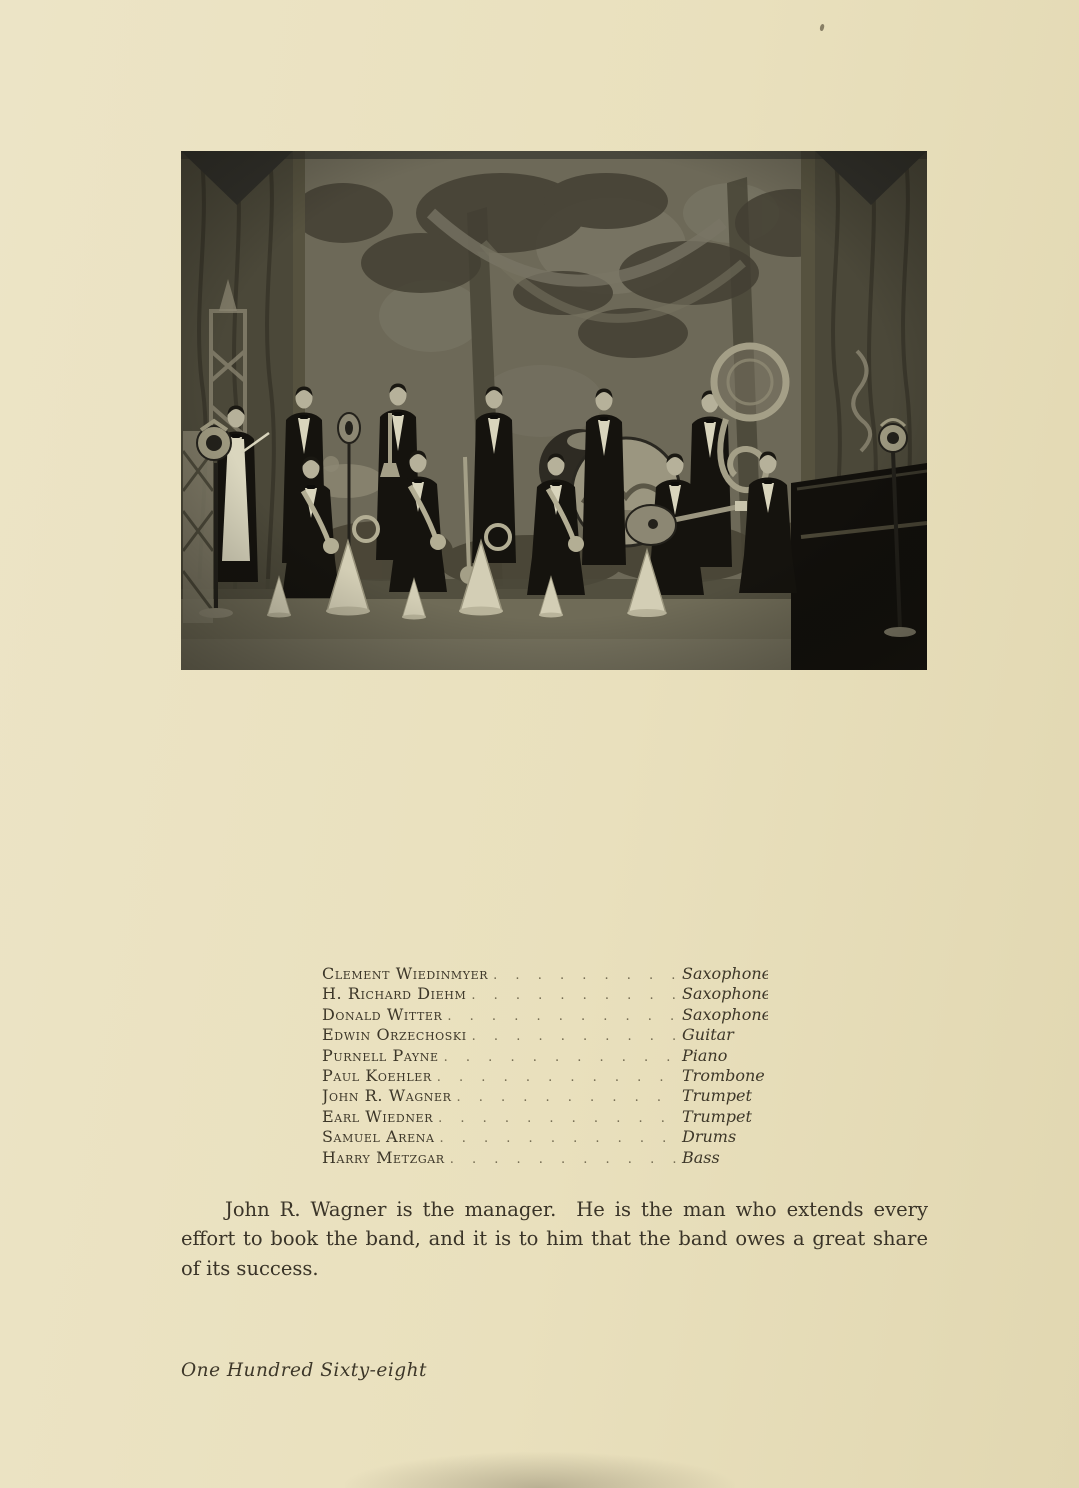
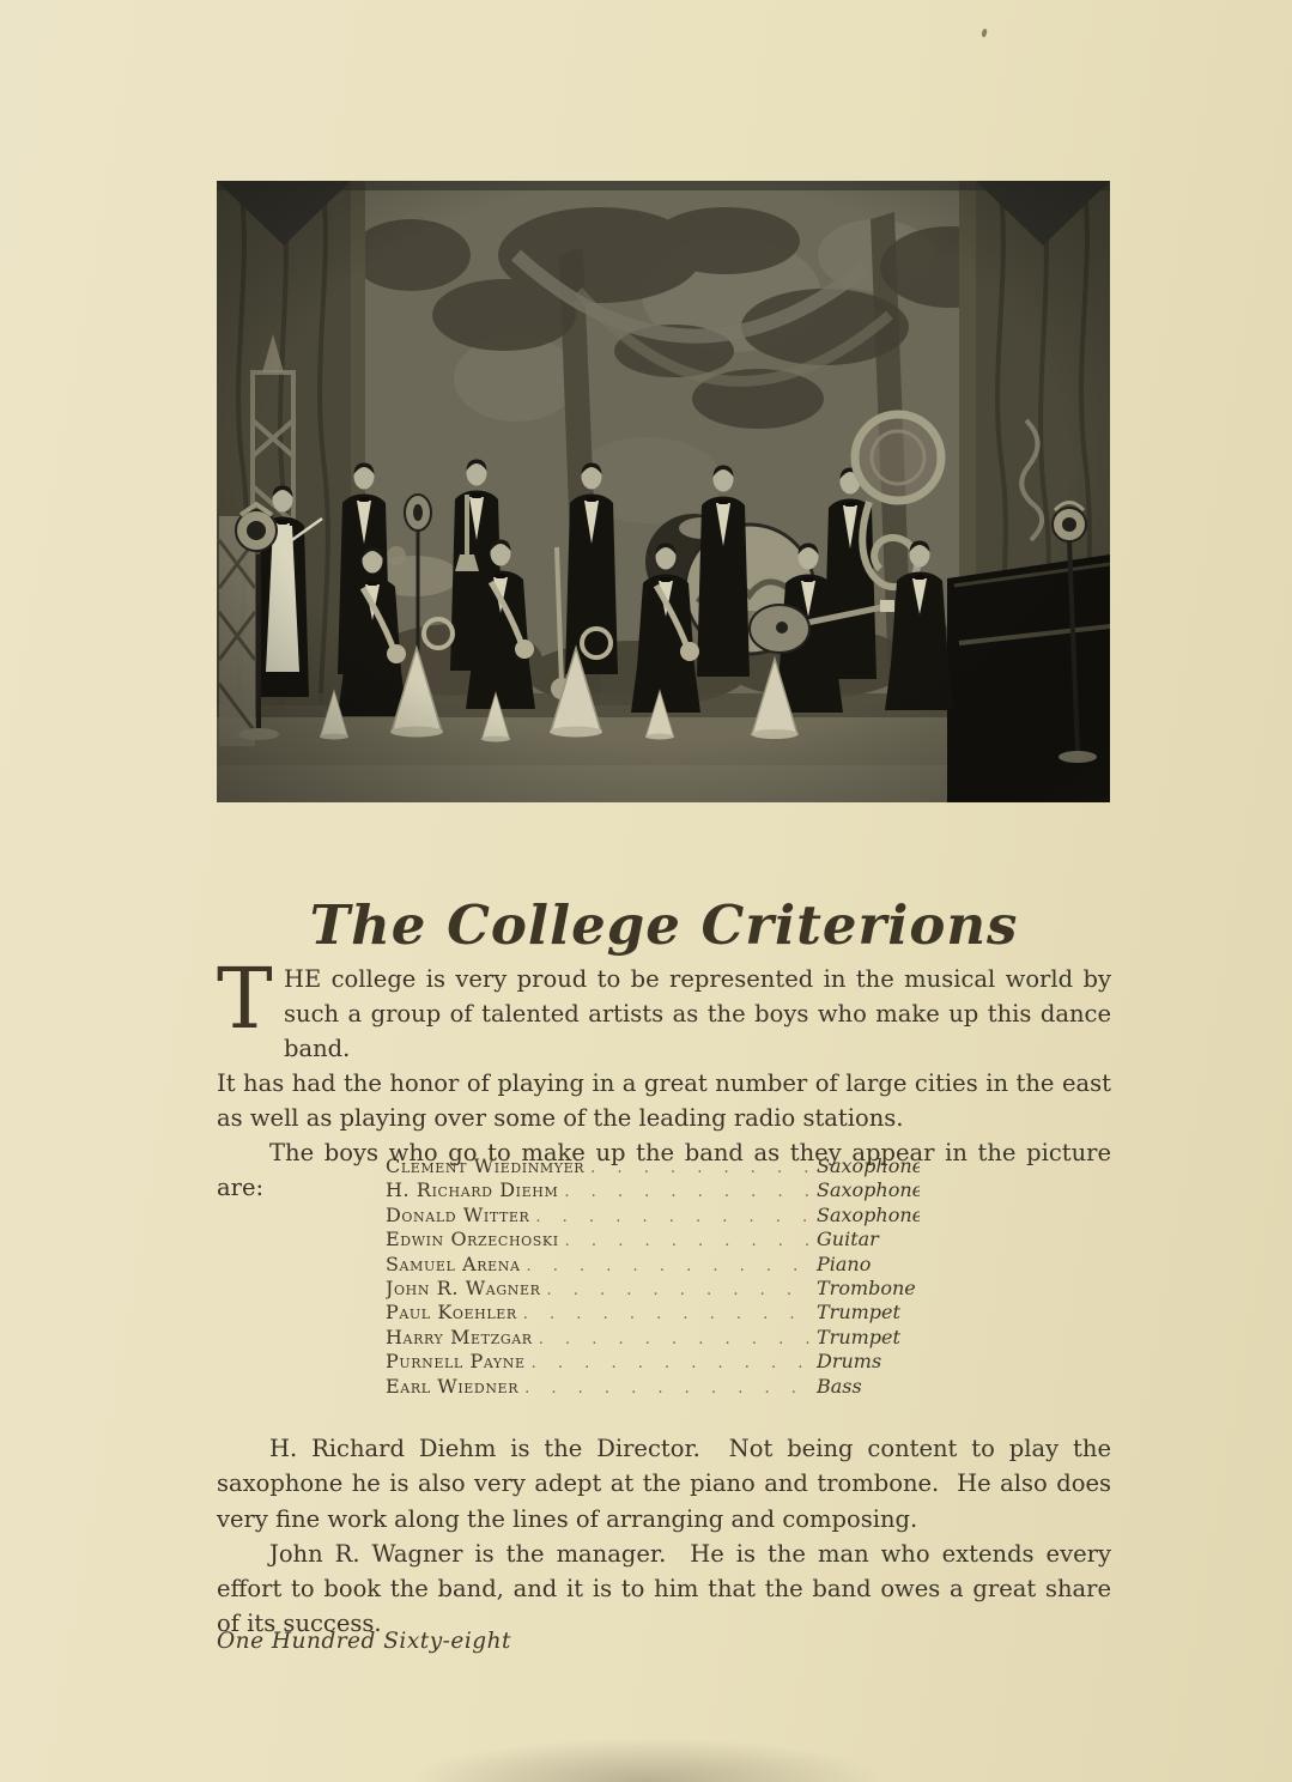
+ The College Criterions
+ T
+ HE college is very proud to be represented in the musical world by such a group of talented artists as the boys who make up this dance band.
+ It has had the honor of playing in a great number of large cities in the east as well as playing over some of the leading radio stations.
+ The boys who go to make up the band as they appear in the picture are:
  Clement Wiedinmyer
  Saxophone
  H. Richard Diehm
  Saxophone
  Donald Witter
  Saxophone
  Edwin Orzechoski
  Guitar
- Purnell Payne
+ Samuel Arena
  Piano
- Paul Koehler
+ John R. Wagner
  Trombone
- John R. Wagner
+ Paul Koehler
  Trumpet
- Earl Wiedner
+ Harry Metzgar
  Trumpet
- Samuel Arena
+ Purnell Payne
  Drums
- Harry Metzgar
+ Earl Wiedner
  Bass
+ H. Richard Diehm is the Director. Not being content to play the saxophone he is also very adept at the piano and trombone. He also does very fine work along the lines of arranging and composing.
  John R. Wagner is the manager. He is the man who extends every effort to book the band, and it is to him that the band owes a great share of its success.
  One Hundred Sixty-eight
